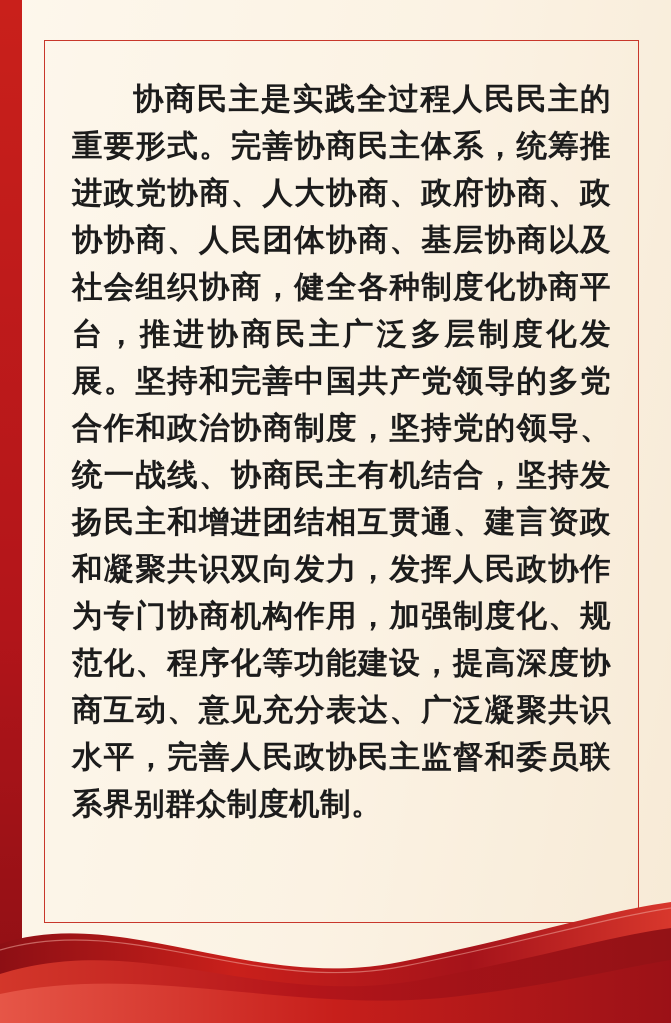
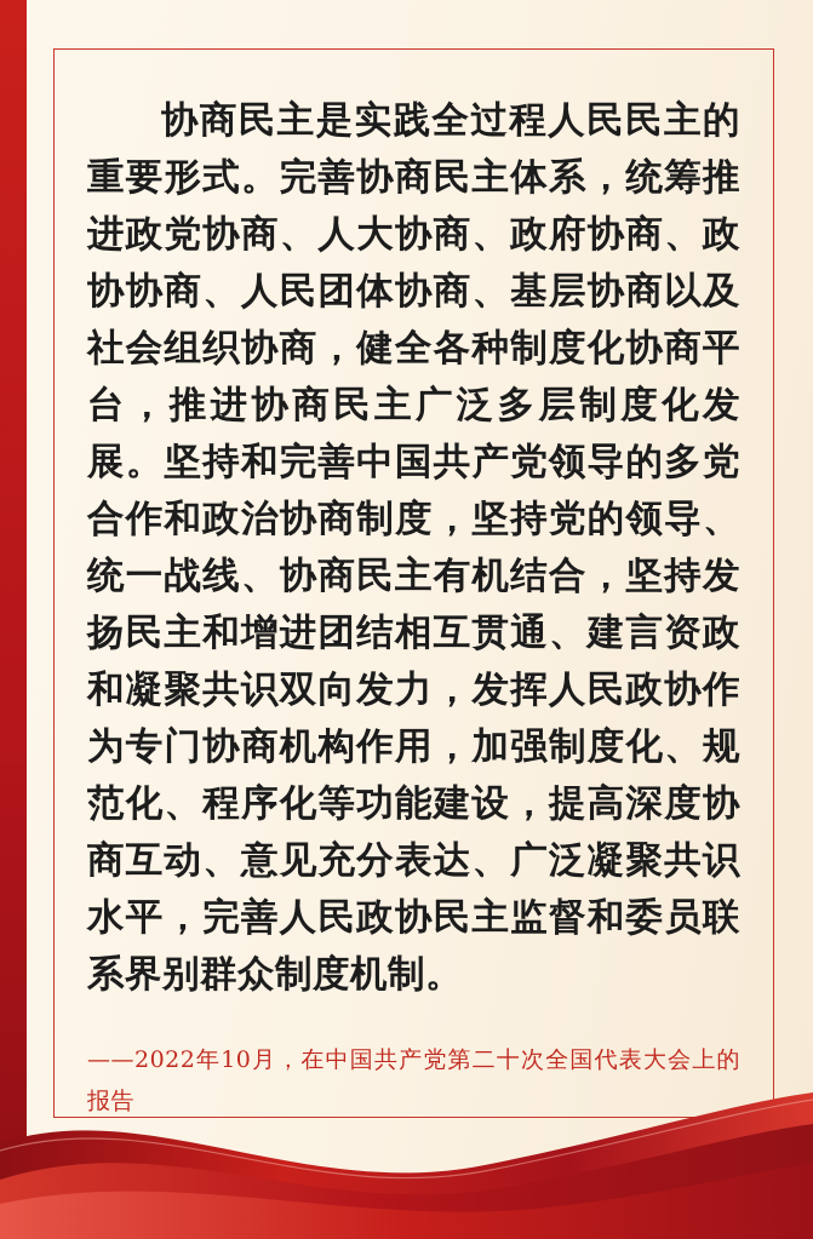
  协商民主是实践全过程人民民主的重要形式。完善协商民主体系，统筹推进政党协商、人大协商、政府协商、政协协商、人民团体协商、基层协商以及社会组织协商，健全各种制度化协商平台，推进协商民主广泛多层制度化发展。坚持和完善中国共产党领导的多党合作和政治协商制度，坚持党的领导、统一战线、协商民主有机结合，坚持发扬民主和增进团结相互贯通、建言资政和凝聚共识双向发力，发挥人民政协作为专门协商机构作用，加强制度化、规范化、程序化等功能建设，提高深度协商互动、意见充分表达、广泛凝聚共识水平，完善人民政协民主监督和委员联系界别群众制度机制。
+ ——2022年10月，在中国共产党第二十次全国代表大会上的报告
